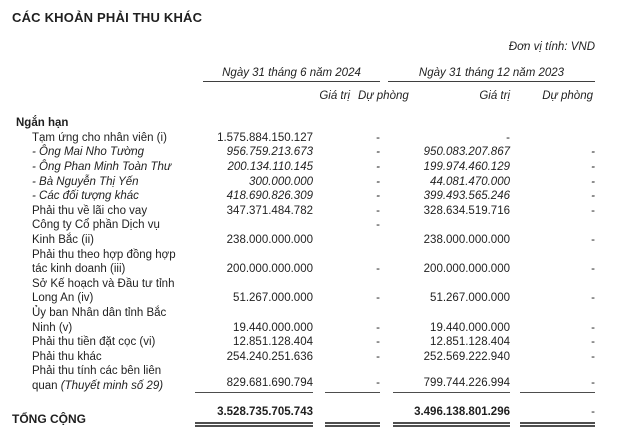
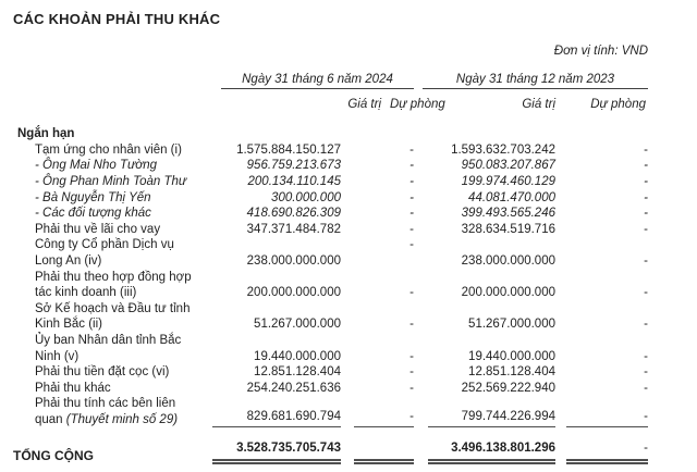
  CÁC KHOẢN PHẢI THU KHÁC
  Đơn vị tính: VND
  Ngày 31 tháng 6 năm 2024
  Ngày 31 tháng 12 năm 2023
  Giá trị
  Dự phòng
  Giá trị
  Dự phòng
  Ngắn hạn
  Tạm ứng cho nhân viên (i)
  1.575.884.150.127
  -
+ 1.593.632.703.242
  -
  - Ông Mai Nho Tường
  956.759.213.673
  -
  950.083.207.867
  -
  - Ông Phan Minh Toàn Thư
  200.134.110.145
  -
  199.974.460.129
  -
  - Bà Nguyễn Thị Yến
  300.000.000
  -
  44.081.470.000
  -
  - Các đối tượng khác
  418.690.826.309
  -
  399.493.565.246
  -
  Phải thu về lãi cho vay
  347.371.484.782
  -
  328.634.519.716
  -
  Công ty Cổ phần Dịch vụ
- Kinh Bắc (ii)
+ Long An (iv)
  238.000.000.000
  -
  238.000.000.000
  -
  Phải thu theo hợp đồng hợp
  tác kinh doanh (iii)
  200.000.000.000
  -
  200.000.000.000
  -
  Sở Kế hoạch và Đầu tư tỉnh
- Long An (iv)
+ Kinh Bắc (ii)
  51.267.000.000
  -
  51.267.000.000
  -
  Ủy ban Nhân dân tỉnh Bắc
  Ninh (v)
  19.440.000.000
  -
  19.440.000.000
  -
  Phải thu tiền đặt cọc (vi)
  12.851.128.404
  -
  12.851.128.404
  -
  Phải thu khác
  254.240.251.636
  -
  252.569.222.940
  -
  Phải thu tính các bên liên
  quan (Thuyết minh số 29)
  829.681.690.794
  -
  799.744.226.994
  -
  TỔNG CỘNG
  3.528.735.705.743
  3.496.138.801.296
  -
